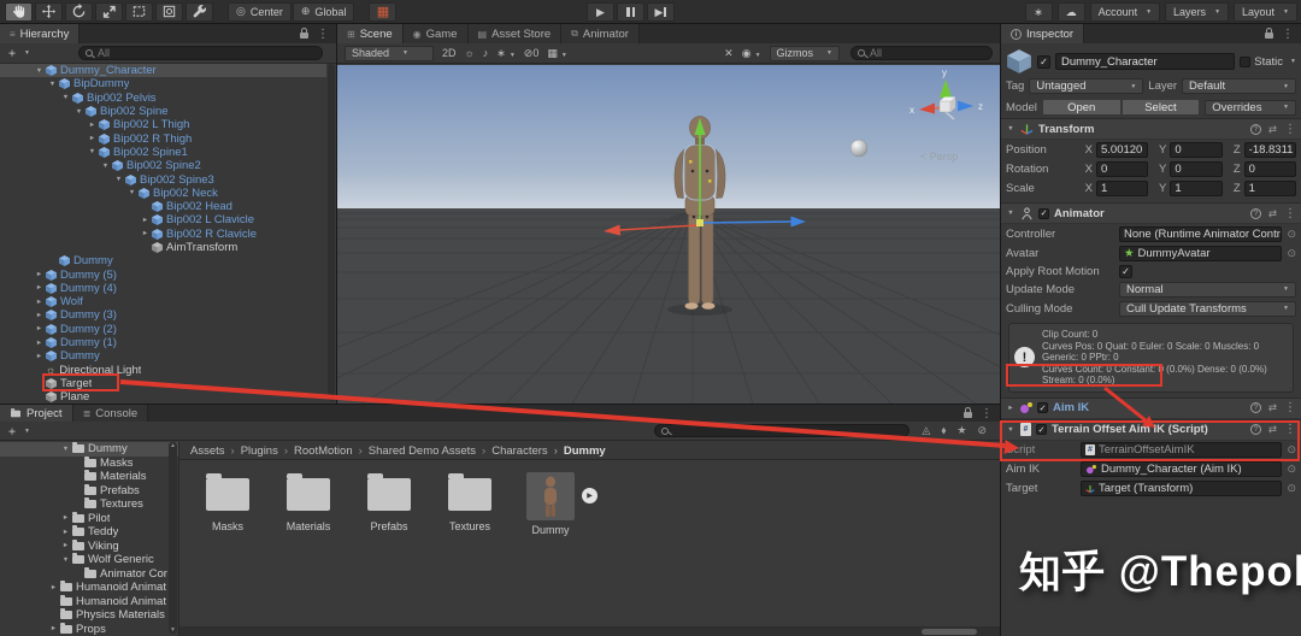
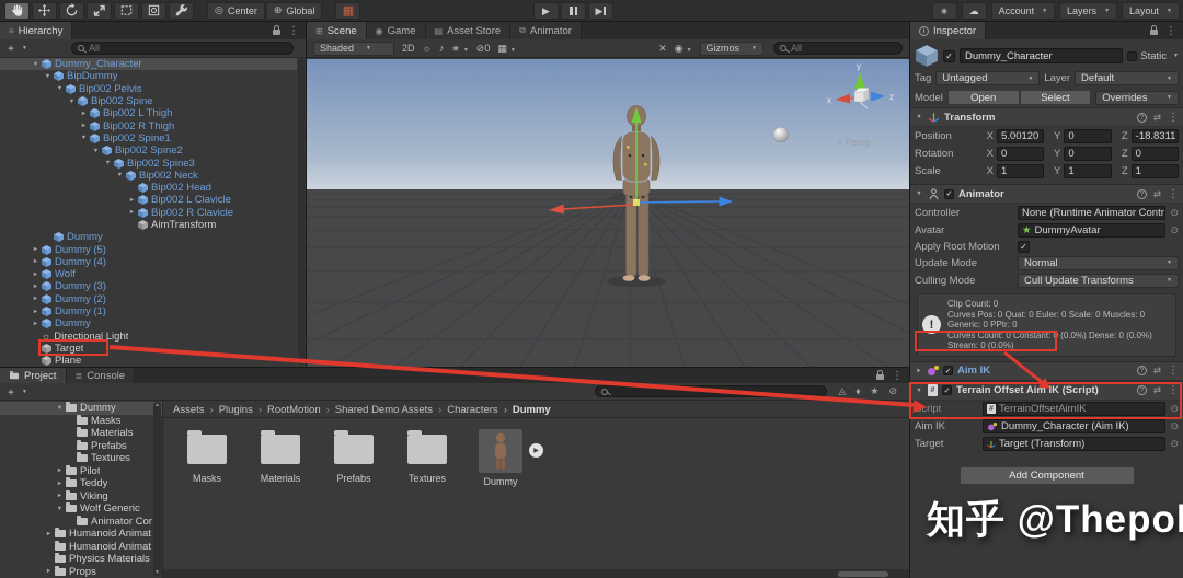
  ◎
  Center
  ⊕
  Global
  ▦
  ▶
  ▶
  ∗
  ☁
  Account
  Layers
  Layout
  ≡
  Hierarchy
  ⋮
  ＋
  All
  Dummy_Character
  BipDummy
  Bip002 Pelvis
  Bip002 Spine
  Bip002 L Thigh
  Bip002 R Thigh
  Bip002 Spine1
  Bip002 Spine2
  Bip002 Spine3
  Bip002 Neck
  Bip002 Head
  Bip002 L Clavicle
  Bip002 R Clavicle
  AimTransform
  Dummy
  Dummy (5)
  Dummy (4)
  Wolf
  Dummy (3)
  Dummy (2)
  Dummy (1)
  Dummy
  ☼
  Directional Light
  Target
  Plane
  ⊞
  Scene
  ◉
  Game
  ▤
  Asset Store
  ⧉
  Animator
  Shaded
  2D
  ☼
  ♪
  ⊘0
  ✕
  Gizmos
  All
  y
  x
  z
  < Persp
  Inspector
  ⋮
  ✓
  Dummy_Character
  Static
  Tag
  Untagged
  Layer
  Default
  Model
  Open
  Select
  Overrides
  Transform
  ⇄
  ⋮
  Position
  X
  5.00120
  Y
  0
  Z
  -18.8311
  Rotation
  X
  0
  Y
  0
  Z
  0
  Scale
  X
  1
  Y
  1
  Z
  1
  Animator
  ⇄
  ⋮
  Controller
  None (Runtime Animator Contr
  ⊙
  Avatar
  ★
  DummyAvatar
  ⊙
  Apply Root Motion
  ✓
  Update Mode
  Normal
  Culling Mode
  Cull Update Transforms
  !
  Clip Count: 0
  Curves Pos: 0 Quat: 0 Euler: 0 Scale: 0 Muscles: 0
  Generic: 0 PPtr: 0
  Curves Count: 0 Constant: 0 (0.0%) Dense: 0 (0.0%)
  Stream: 0 (0.0%)
  Aim IK
  ⇄
  ⋮
  Terrain Offset Aim IK (Script)
  ⇄
  ⋮
  cript
  TerrainOffsetAimIK
  ⊙
  Aim IK
  Dummy_Character (Aim IK)
  ⊙
  Target
  Target (Transform)
  ⊙
+ Add Component
  Project
  ≣
  Console
  ⋮
  ＋
  ◬
  ⬧
  ★
  ⊘
  Dummy
  Masks
  Materials
  Prefabs
  Textures
  Pilot
  Teddy
  Viking
  Wolf Generic
  Animator Cor
  Humanoid Animat
  Humanoid Animat
  Physics Materials
  Props
  Assets
  Plugins
  RootMotion
  Shared Demo Assets
  Characters
  Dummy
  Masks
  Materials
  Prefabs
  Textures
  Dummy
  知乎 @Thepol
